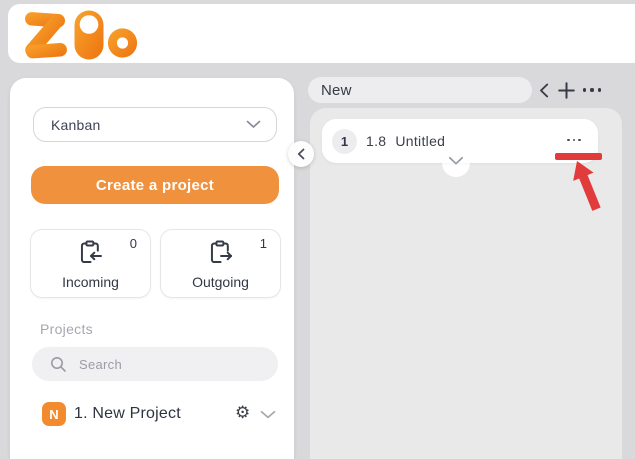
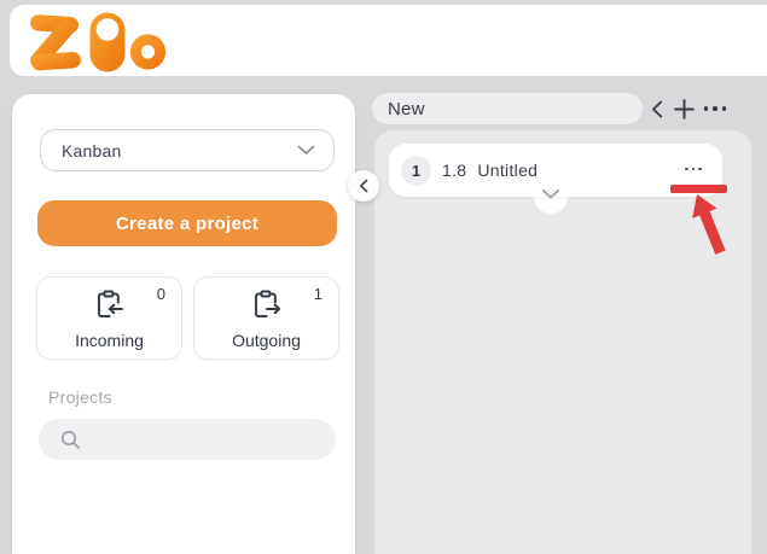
  Kanban
  Create a project
  0
  Incoming
  1
  Outgoing
  Projects
- Search
- N
- 1. New Project
- ⚙︎
  New
  1
  1.8
  Untitled
